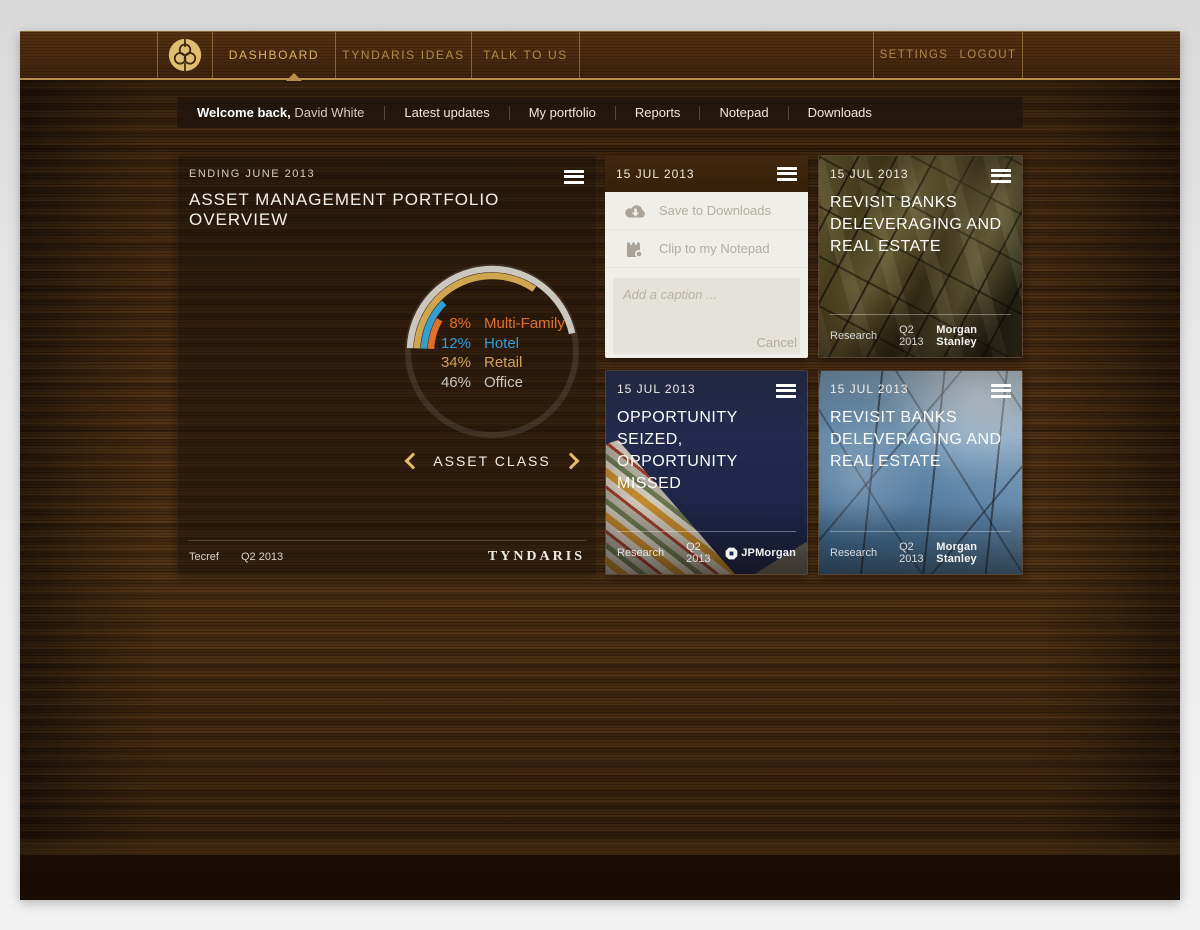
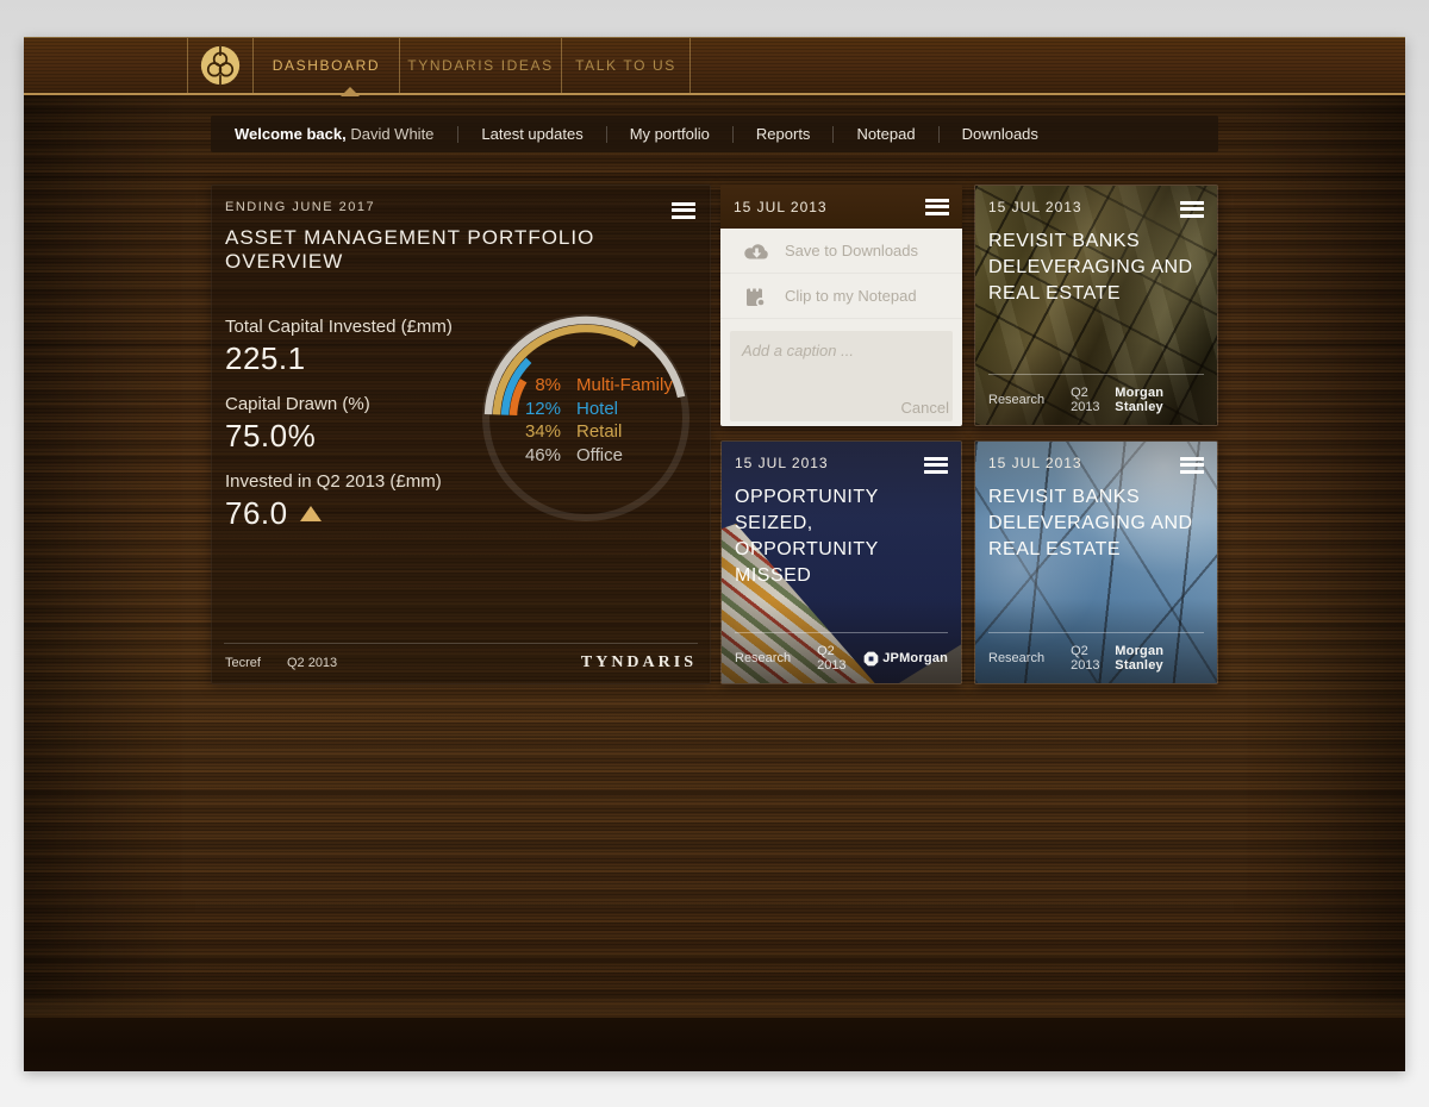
  DASHBOARD
  TYNDARIS IDEAS
  TALK TO US
- SETTINGS
- LOGOUT
  Welcome back, David White
  Latest updates
  My portfolio
  Reports
  Notepad
  Downloads
- ENDING JUNE 2013
+ ENDING JUNE 2017
  ASSET MANAGEMENT PORTFOLIO OVERVIEW
+ Total Capital Invested (£mm)
+ 225.1
+ Capital Drawn (%)
+ 75.0%
+ Invested in Q2 2013 (£mm)
+ 76.0
  8%
  Multi-Family
  12%
  Hotel
  34%
  Retail
  46%
  Office
- ASSET CLASS
  Tecref
  Q2 2013
  TYNDARIS
  15 JUL 2013
  Save to Downloads
  Clip to my Notepad
  Add a caption ...
  Cancel
  15 JUL 2013
  REVISIT BANKS DELEVERAGING AND REAL ESTATE
  Research
  Q2 2013
  Morgan Stanley
  15 JUL 2013
  OPPORTUNITY SEIZED, OPPORTUNITY MISSED
  Research
  Q2 2013
  JPMorgan
  15 JUL 2013
  REVISIT BANKS DELEVERAGING AND REAL ESTATE
  Research
  Q2 2013
  Morgan Stanley
